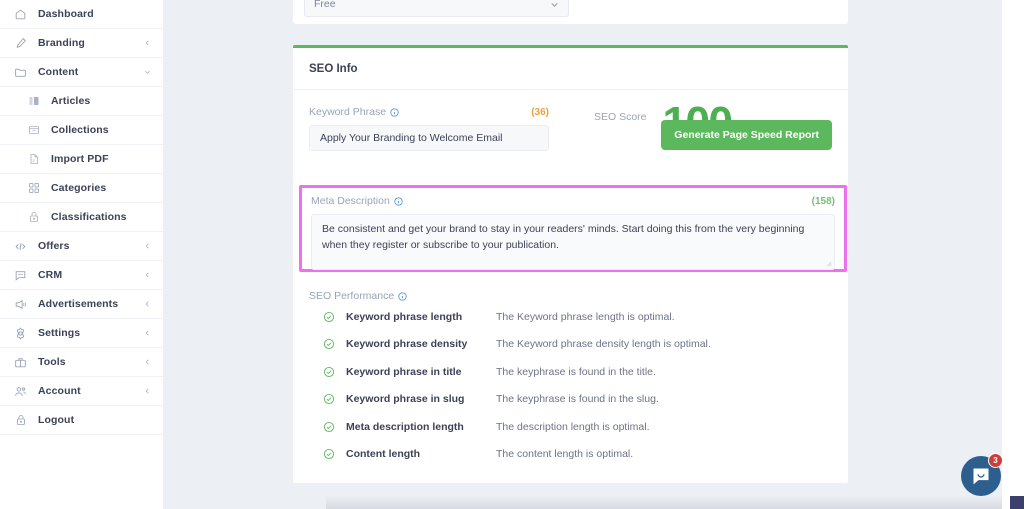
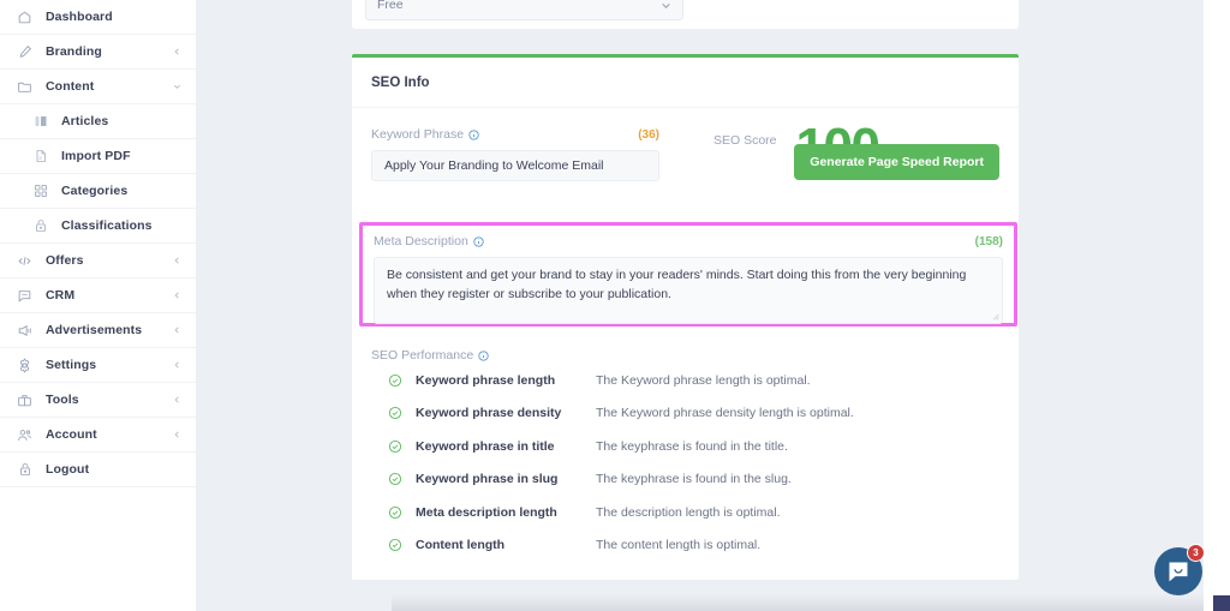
  Dashboard
  Branding
  Content
  Articles
- Collections
  Import PDF
  Categories
  Classifications
  Offers
  CRM
  Advertisements
  Settings
  Tools
  Account
  Logout
  Free
  SEO Info
  Keyword Phrase
  (36)
  Apply Your Branding to Welcome Email
  SEO Score
  Meta Description
  (158)
  Be consistent and get your brand to stay in your readers' minds. Start doing this from the very beginning when they register or subscribe to your publication.
  SEO Performance
  Keyword phrase length
  The Keyword phrase length is optimal.
  Keyword phrase density
  The Keyword phrase density length is optimal.
  Keyword phrase in title
  The keyphrase is found in the title.
  Keyword phrase in slug
  The keyphrase is found in the slug.
  Meta description length
  The description length is optimal.
  Content length
  The content length is optimal.
  Generate Page Speed Report
  3
